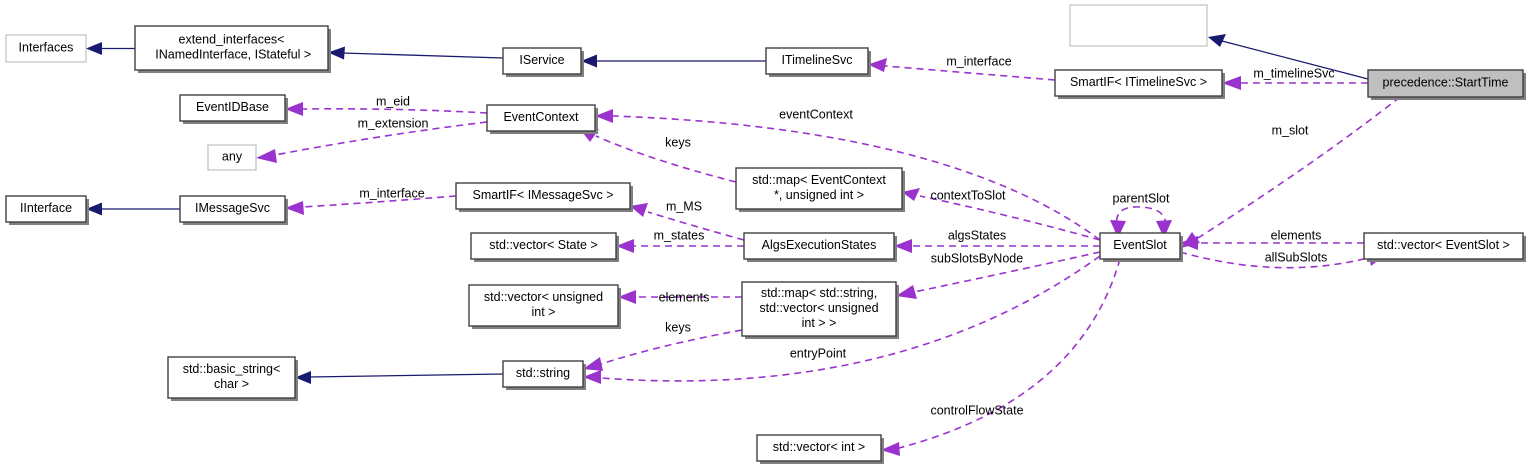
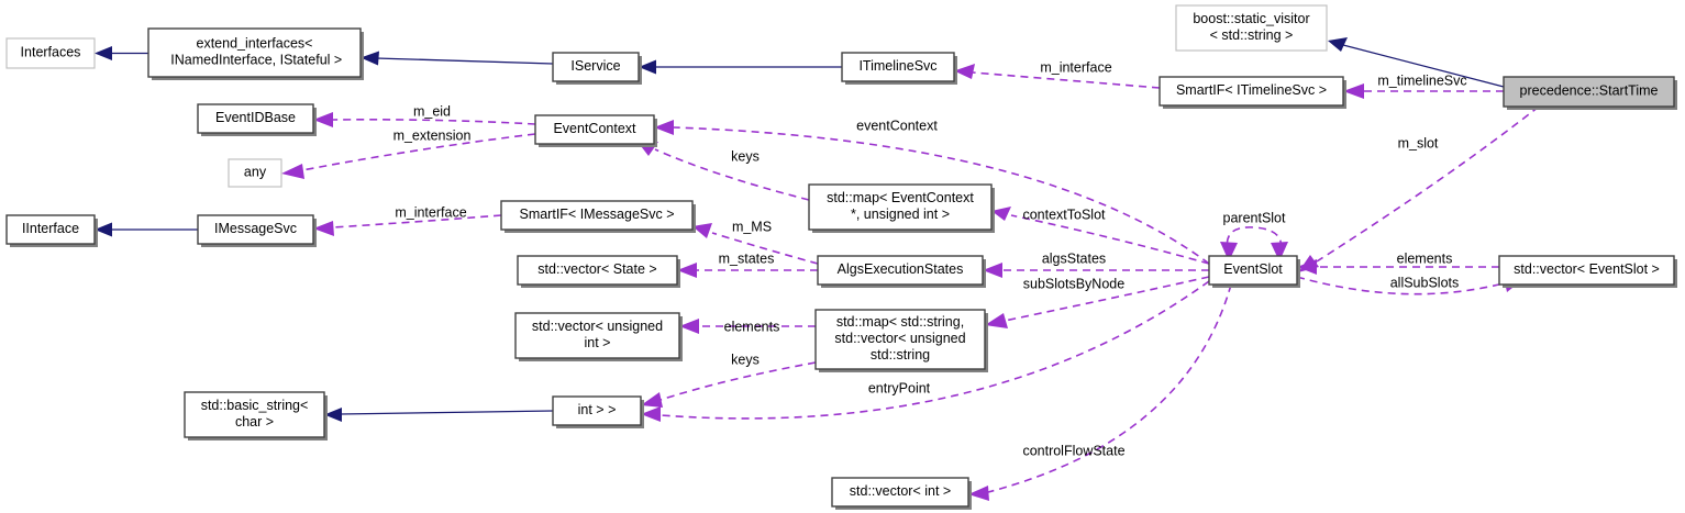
  m_interface
  m_timelineSvc
  m_eid
  m_extension
  eventContext
  m_slot
  keys
  m_interface
  contextToSlot
  parentSlot
  m_MS
  m_states
  algsStates
  elements
  subSlotsByNode
  allSubSlots
  elements
  keys
  entryPoint
  controlFlowState
  Interfaces
  extend_interfaces< INamedInterface, IStateful >
  IService
  ITimelineSvc
+ boost::static_visitor < std::string >
  SmartIF< ITimelineSvc >
  precedence::StartTime
  EventIDBase
  any
  EventContext
  IInterface
  IMessageSvc
  SmartIF< IMessageSvc >
  std::map< EventContext *, unsigned int >
  std::vector< State >
  AlgsExecutionStates
  EventSlot
  std::vector< EventSlot >
  std::vector< unsigned int >
- std::map< std::string, std::vector< unsigned int > >
+ std::map< std::string, std::vector< unsigned std::string
  std::basic_string< char >
- std::string
+ int > >
  std::vector< int >
